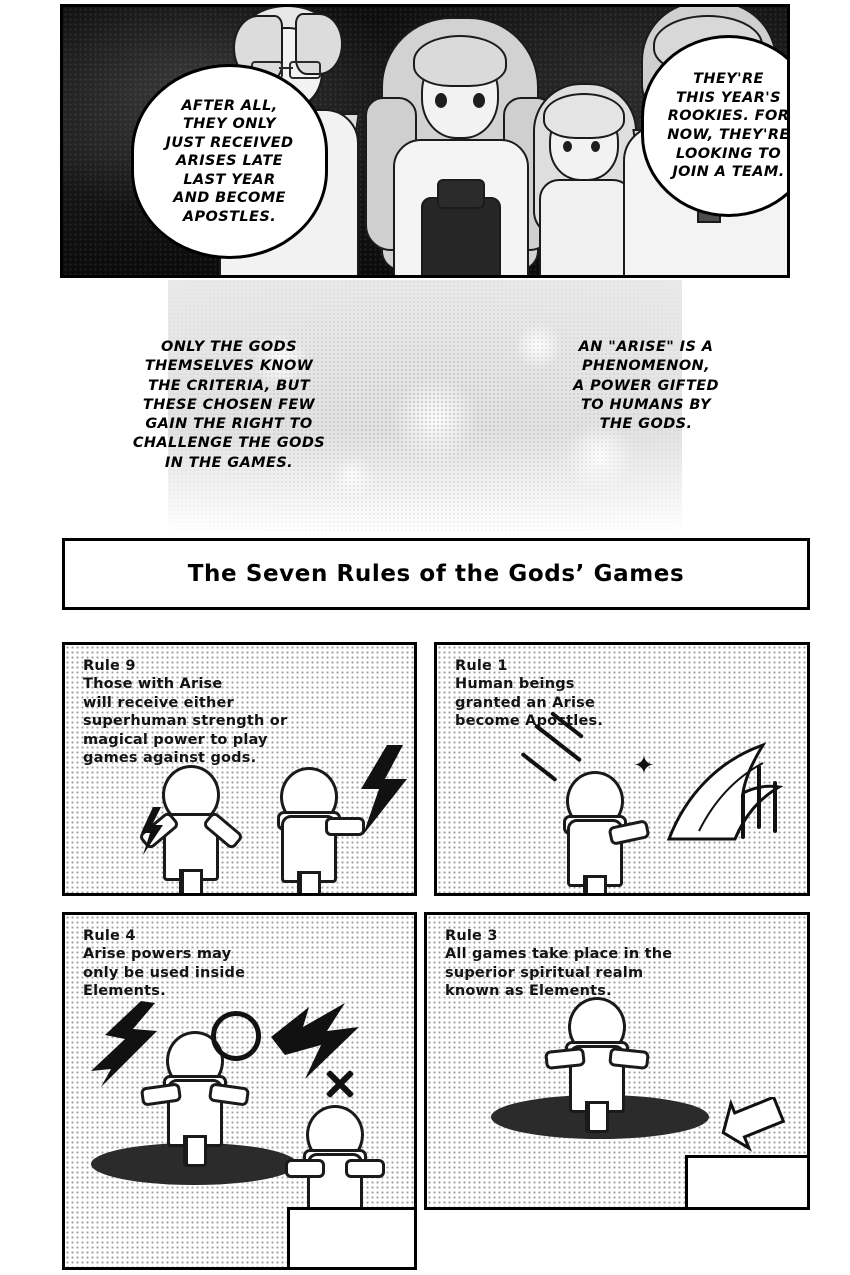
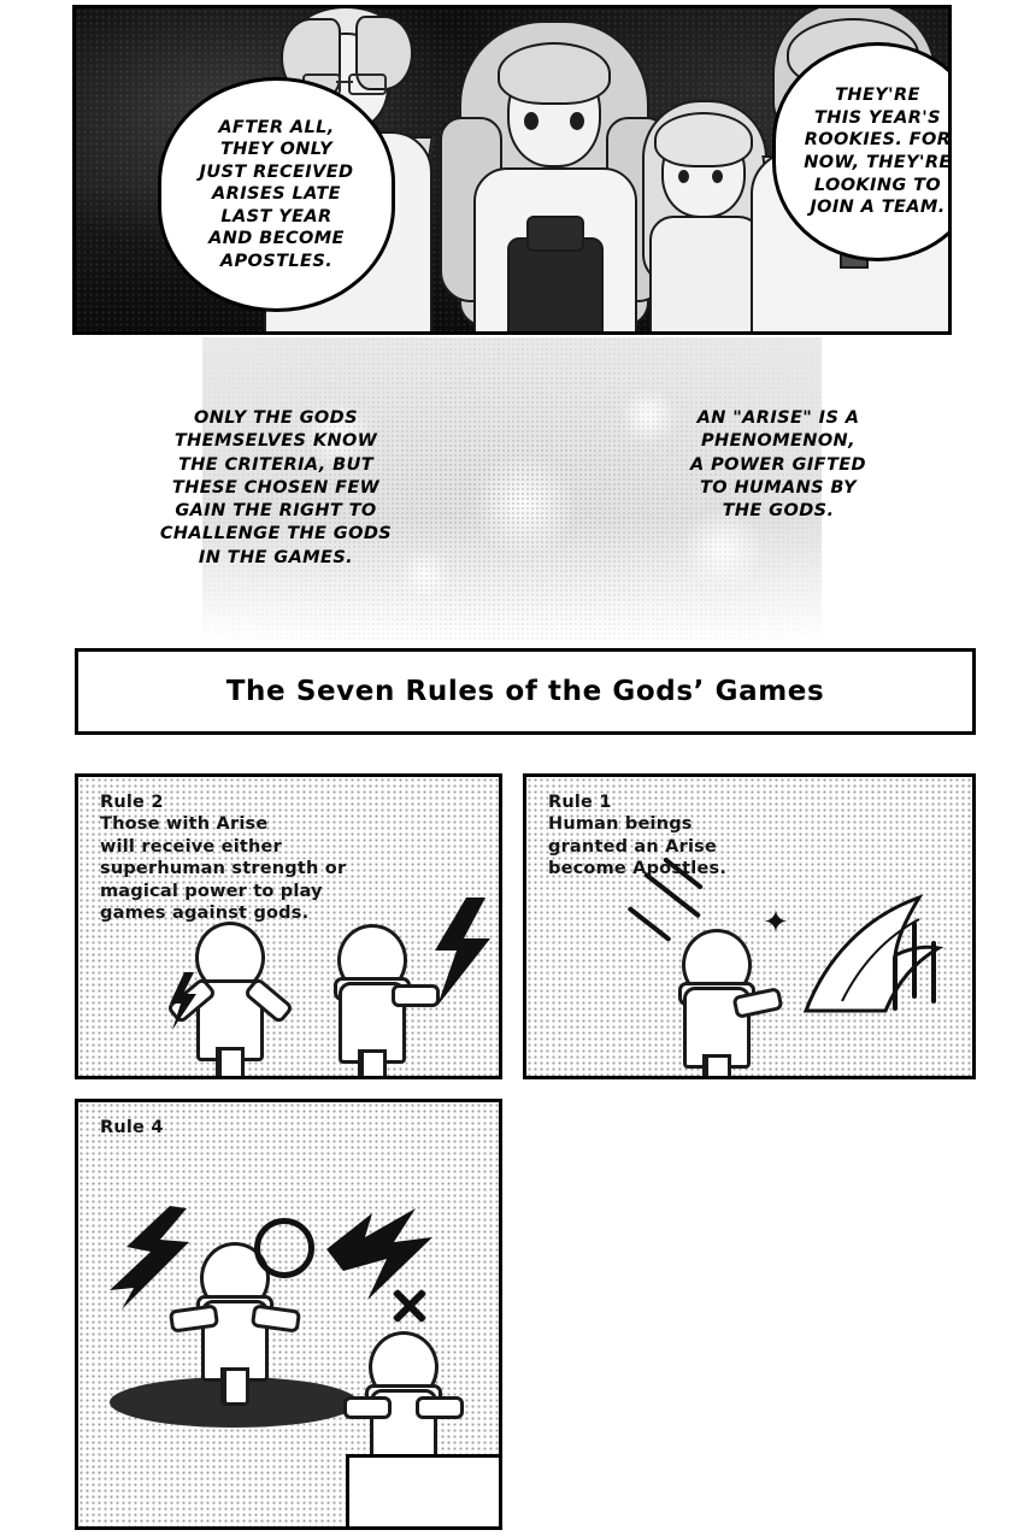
  AFTER ALL,
  THEY ONLY
  JUST RECEIVED
  ARISES LATE
  LAST YEAR
  AND BECOME
  APOSTLES.
  THEY'RE
  THIS YEAR'S
  ROOKIES. FOR
  NOW, THEY'RE
  LOOKING TO
  JOIN A TEAM.
  ONLY THE GODS
  THEMSELVES KNOW
  THE CRITERIA, BUT
  THESE CHOSEN FEW
  GAIN THE RIGHT TO
  CHALLENGE THE GODS
  IN THE GAMES.
  AN "ARISE" IS A
  PHENOMENON,
  A POWER GIFTED
  TO HUMANS BY
  THE GODS.
  The Seven Rules of the Gods’ Games
- Rule 9
+ Rule 2
  Those with Arise
  will receive either
  superhuman strength or
  magical power to play
  games against gods.
  Rule 1
  Human beings
  granted an Arise
  become Apotles.
  ✦
  Rule 4
- Arise powers may
- only be used inside
- Elements.
- Rule 3
- All games take place in the
- superior spiritual realm
- known as Elements.
